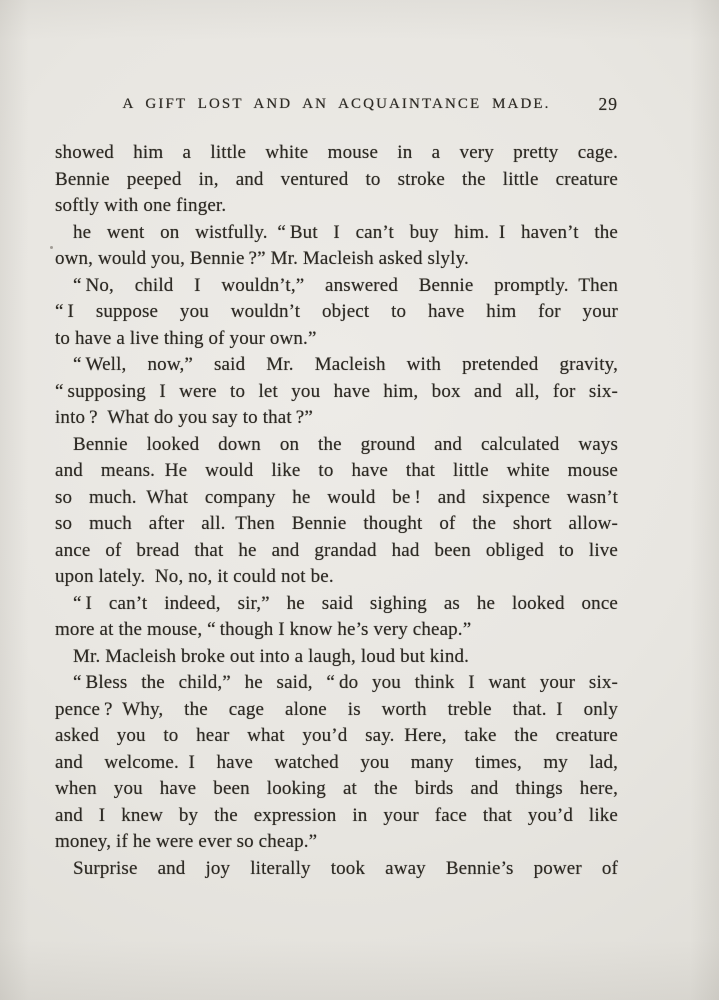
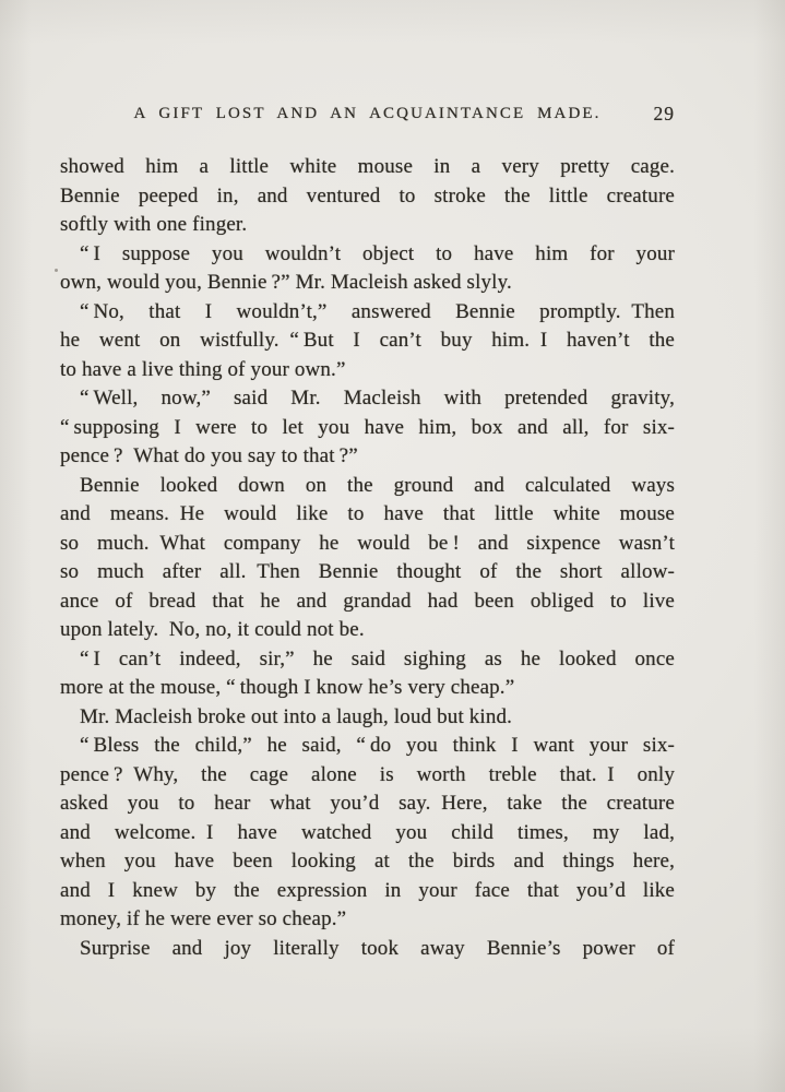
  A GIFT LOST AND AN ACQUAINTANCE MADE.
  29
  showed him a little white mouse in a very pretty cage.
  Bennie peeped in, and ventured to stroke the little creature
  softly with one finger.
- he went on wistfully. “ But I can’t buy him. I haven’t the
+ “ I suppose you wouldn’t object to have him for your
  own, would you, Bennie ?” Mr. Macleish asked slyly.
- “ No, child I wouldn’t,” answered Bennie promptly. Then
+ “ No, that I wouldn’t,” answered Bennie promptly. Then
- “ I suppose you wouldn’t object to have him for your
+ he went on wistfully. “ But I can’t buy him. I haven’t the
  to have a live thing of your own.”
  “ Well, now,” said Mr. Macleish with pretended gravity,
  “ supposing I were to let you have him, box and all, for six-
- into ? What do you say to that ?”
+ pence ? What do you say to that ?”
  Bennie looked down on the ground and calculated ways
  and means. He would like to have that little white mouse
  so much. What company he would be ! and sixpence wasn’t
  so much after all. Then Bennie thought of the short allow-
  ance of bread that he and grandad had been obliged to live
  upon lately. No, no, it could not be.
  “ I can’t indeed, sir,” he said sighing as he looked once
  more at the mouse, “ though I know he’s very cheap.”
  Mr. Macleish broke out into a laugh, loud but kind.
  “ Bless the child,” he said, “ do you think I want your six-
  pence ? Why, the cage alone is worth treble that. I only
  asked you to hear what you’d say. Here, take the creature
- and welcome. I have watched you many times, my lad,
+ and welcome. I have watched you child times, my lad,
  when you have been looking at the birds and things here,
  and I knew by the expression in your face that you’d like
  money, if he were ever so cheap.”
  Surprise and joy literally took away Bennie’s power of
